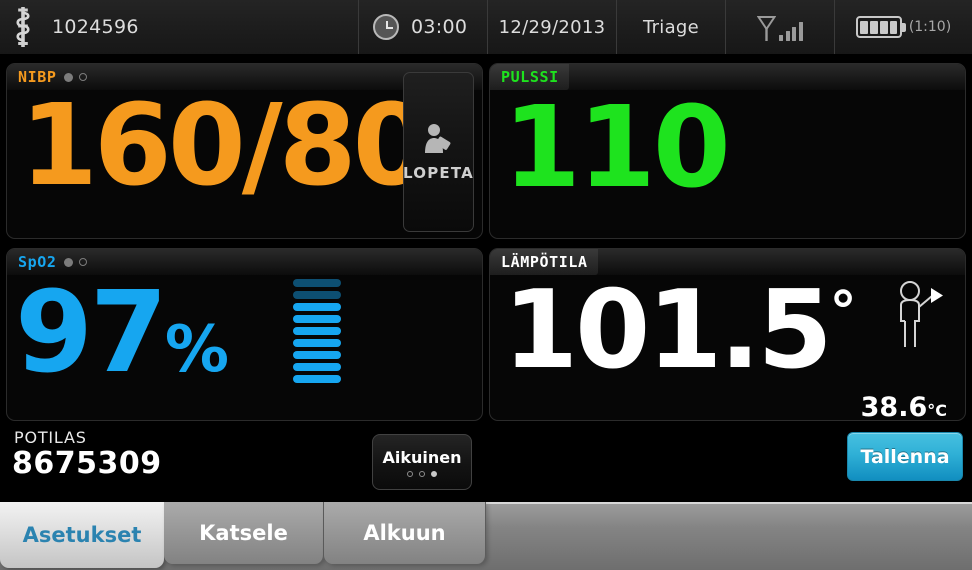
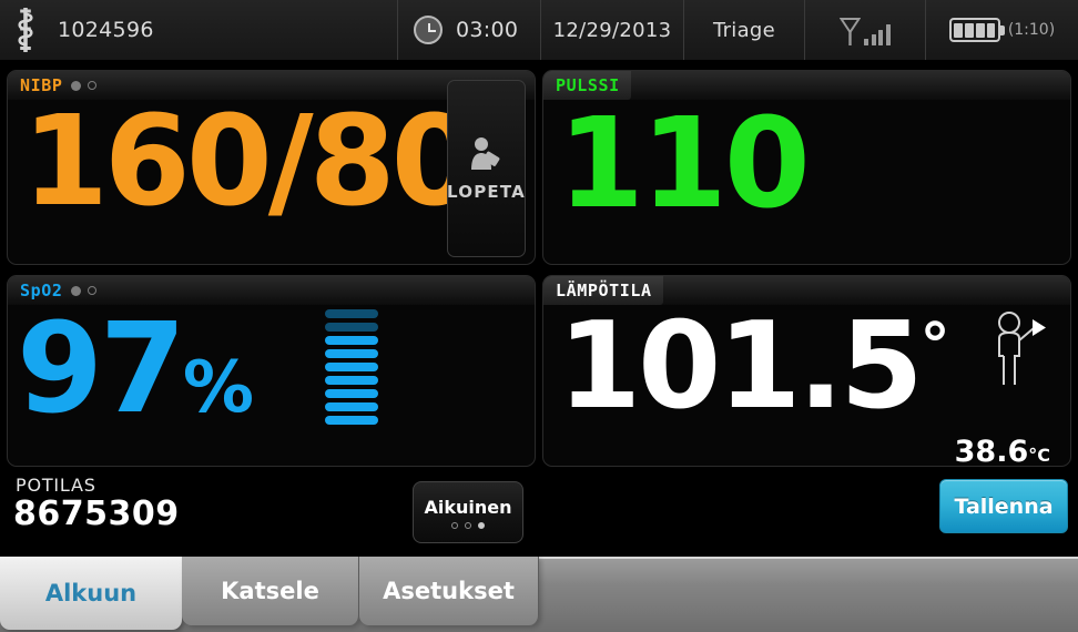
  1024596
  03:00
  12/29/2013
  Triage
  (1:10)
  NIBP
  160/80
  LOPETA
  PULSSI
  110
  SpO2
  97%
  LÄMPÖTILA
  101.5°
  38.6°C
  POTILAS
  8675309
  Aikuinen
  Tallenna
- Asetukset
+ Alkuun
  Katsele
- Alkuun
+ Asetukset
